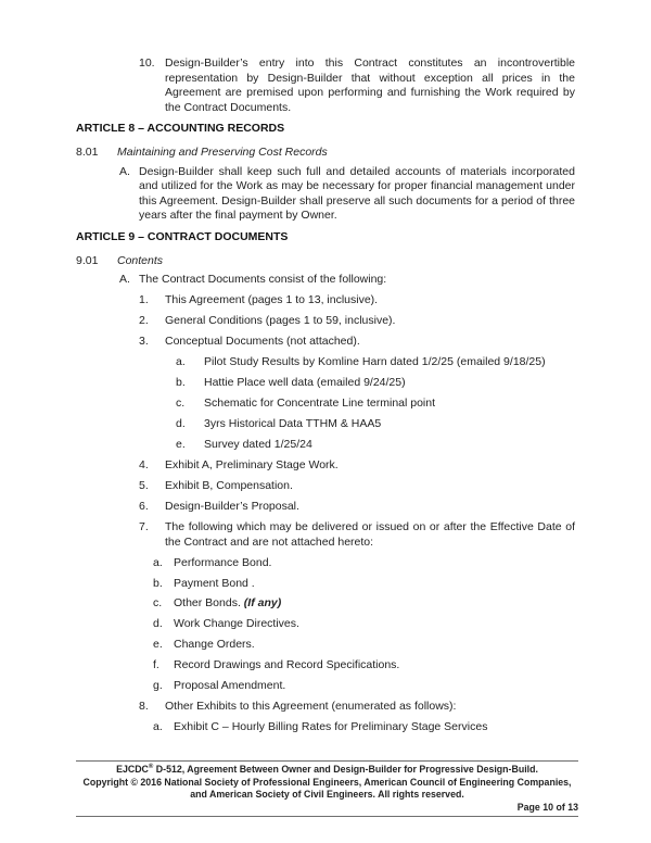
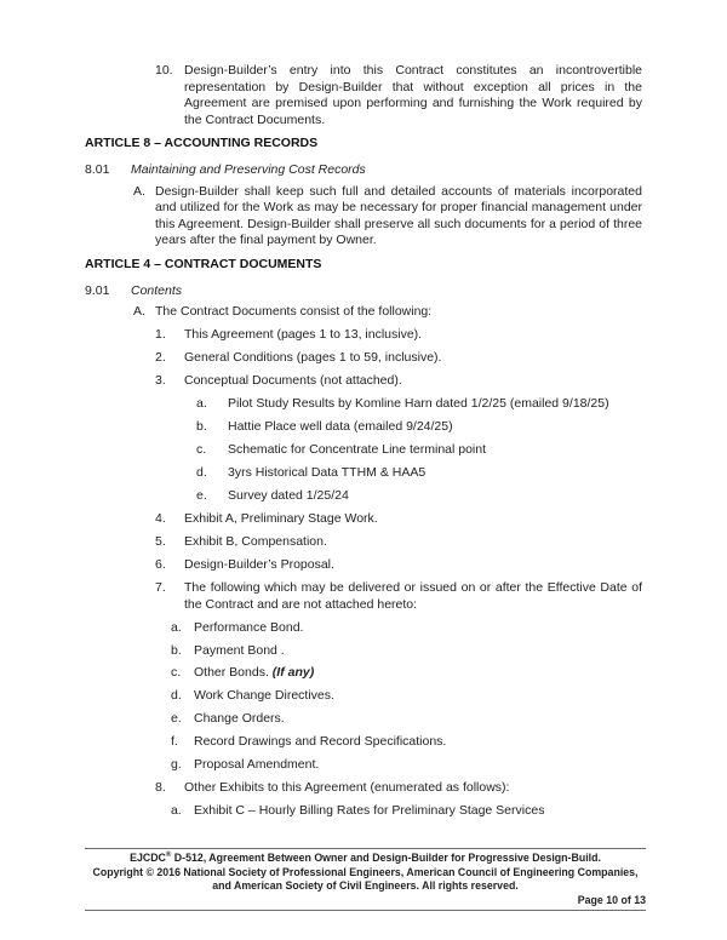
  10.
  Design-Builder’s entry into this Contract constitutes an incontrovertible representation by Design-Builder that without exception all prices in the Agreement are premised upon performing and furnishing the Work required by the Contract Documents.
  ARTICLE 8 – ACCOUNTING RECORDS
  8.01
  Maintaining and Preserving Cost Records
  A.
  Design-Builder shall keep such full and detailed accounts of materials incorporated and utilized for the Work as may be necessary for proper financial management under this Agreement. Design-Builder shall preserve all such documents for a period of three years after the final payment by Owner.
- ARTICLE 9 – CONTRACT DOCUMENTS
+ ARTICLE 4 – CONTRACT DOCUMENTS
  9.01
  Contents
  A.
  The Contract Documents consist of the following:
  1.
  This Agreement (pages 1 to 13, inclusive).
  2.
  General Conditions (pages 1 to 59, inclusive).
  3.
  Conceptual Documents (not attached).
  a.
  Pilot Study Results by Komline Harn dated 1/2/25 (emailed 9/18/25)
  b.
  Hattie Place well data (emailed 9/24/25)
  c.
  Schematic for Concentrate Line terminal point
  d.
  3yrs Historical Data TTHM & HAA5
  e.
  Survey dated 1/25/24
  4.
  Exhibit A, Preliminary Stage Work.
  5.
  Exhibit B, Compensation.
  6.
  Design-Builder’s Proposal.
  7.
  The following which may be delivered or issued on or after the Effective Date of the Contract and are not attached hereto:
  a.
  Performance Bond.
  b.
  Payment Bond .
  c.
  Other Bonds. (If any)
  d.
  Work Change Directives.
  e.
  Change Orders.
  f.
  Record Drawings and Record Specifications.
  g.
  Proposal Amendment.
  8.
  Other Exhibits to this Agreement (enumerated as follows):
  a.
  Exhibit C – Hourly Billing Rates for Preliminary Stage Services
  EJCDC D-512, Agreement Between Owner and Design-Builder for Progressive Design-Build.
  Copyright © 2016 National Society of Professional Engineers, American Council of Engineering Companies,
  and American Society of Civil Engineers. All rights reserved.
  Page 10 of 13
